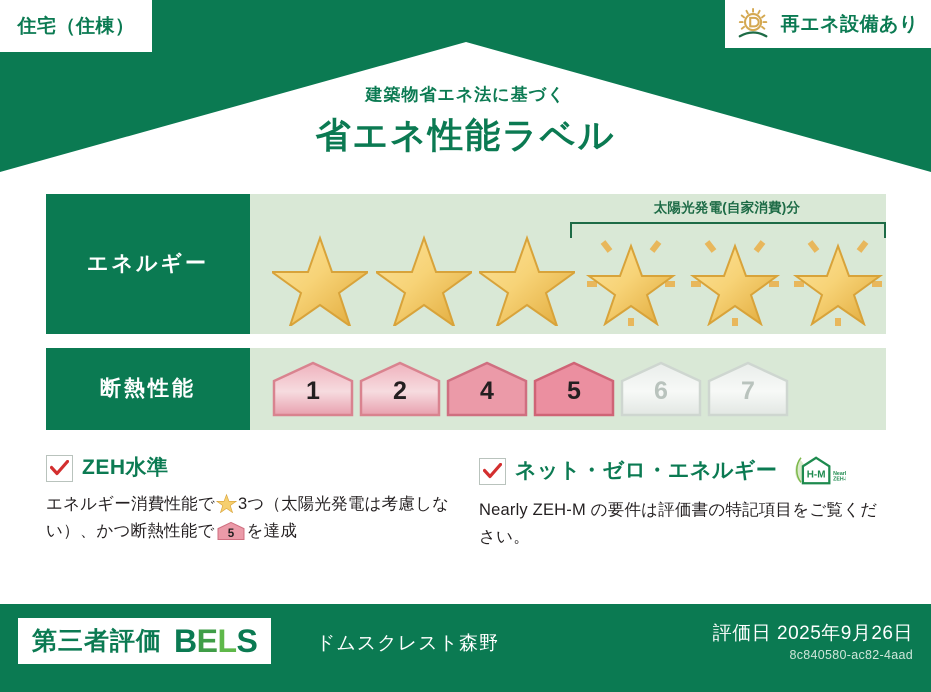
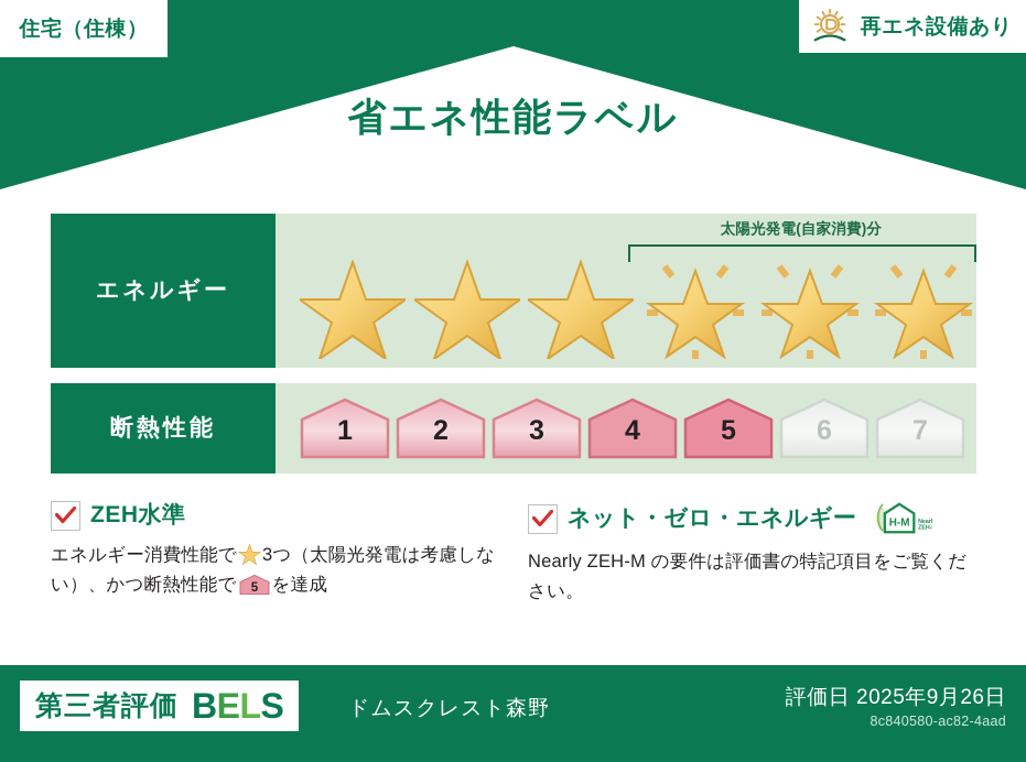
  住宅（住棟）
  再エネ設備あり
- 建築物省エネ法に基づく
  省エネ性能ラベル
  エネルギー
  太陽光発電(自家消費)分
  断熱性能
  1
  2
+ 3
  4
  5
  6
  7
  ZEH水準
  エネルギー消費性能で 3つ（太陽光発電は考慮しない）、かつ断熱性能で
  5
  を達成
  ネット・ゼロ・エネルギー
  H-M
  Nearly ZEH-M の要件は評価書の特記項目をご覧ください。
  第三者評価
  BELS
  ドムスクレスト森野
  評価日 2025年9月26日
  8c840580-ac82-4aad
